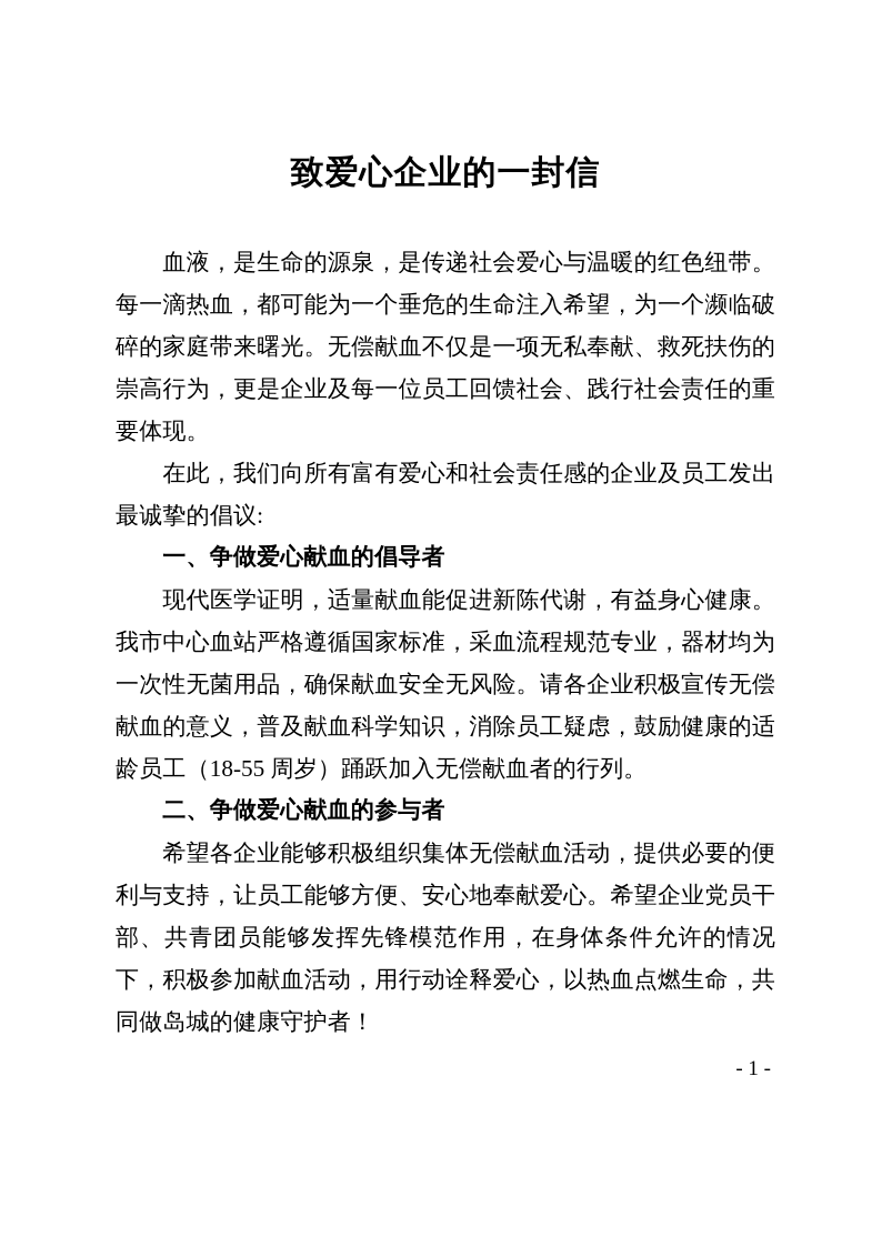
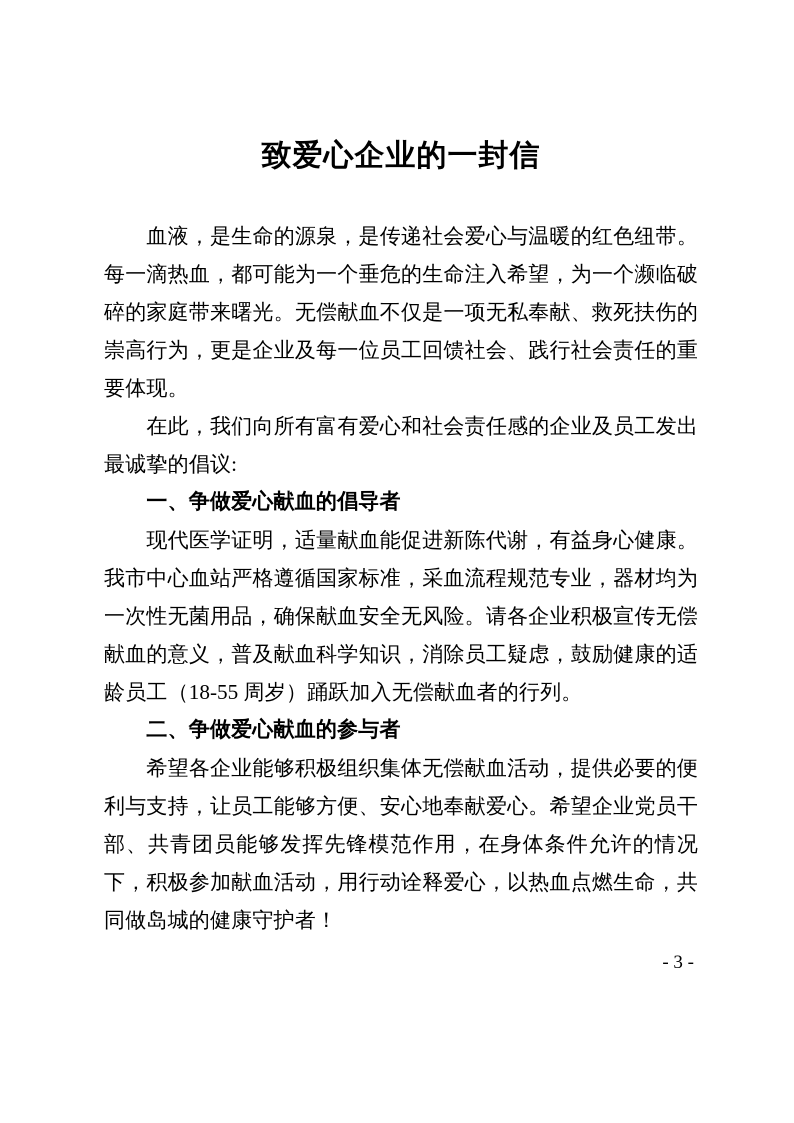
  致爱心企业的一封信
  血液，是生命的源泉，是传递社会爱心与温暖的红色纽带。每一滴热血，都可能为一个垂危的生命注入希望，为一个濒临破碎的家庭带来曙光。无偿献血不仅是一项无私奉献、救死扶伤的崇高行为，更是企业及每一位员工回馈社会、践行社会责任的重要体现。
  在此，我们向所有富有爱心和社会责任感的企业及员工发出最诚挚的倡议:
  一、争做爱心献血的倡导者
  现代医学证明，适量献血能促进新陈代谢，有益身心健康。我市中心血站严格遵循国家标准，采血流程规范专业，器材均为一次性无菌用品，确保献血安全无风险。请各企业积极宣传无偿献血的意义，普及献血科学知识，消除员工疑虑，鼓励健康的适龄员工（18-55 周岁）踊跃加入无偿献血者的行列。
  二、争做爱心献血的参与者
  希望各企业能够积极组织集体无偿献血活动，提供必要的便利与支持，让员工能够方便、安心地奉献爱心。希望企业党员干部、共青团员能够发挥先锋模范作用，在身体条件允许的情况下，积极参加献血活动，用行动诠释爱心，以热血点燃生命，共同做岛城的健康守护者！
- - 1 -
+ - 3 -
